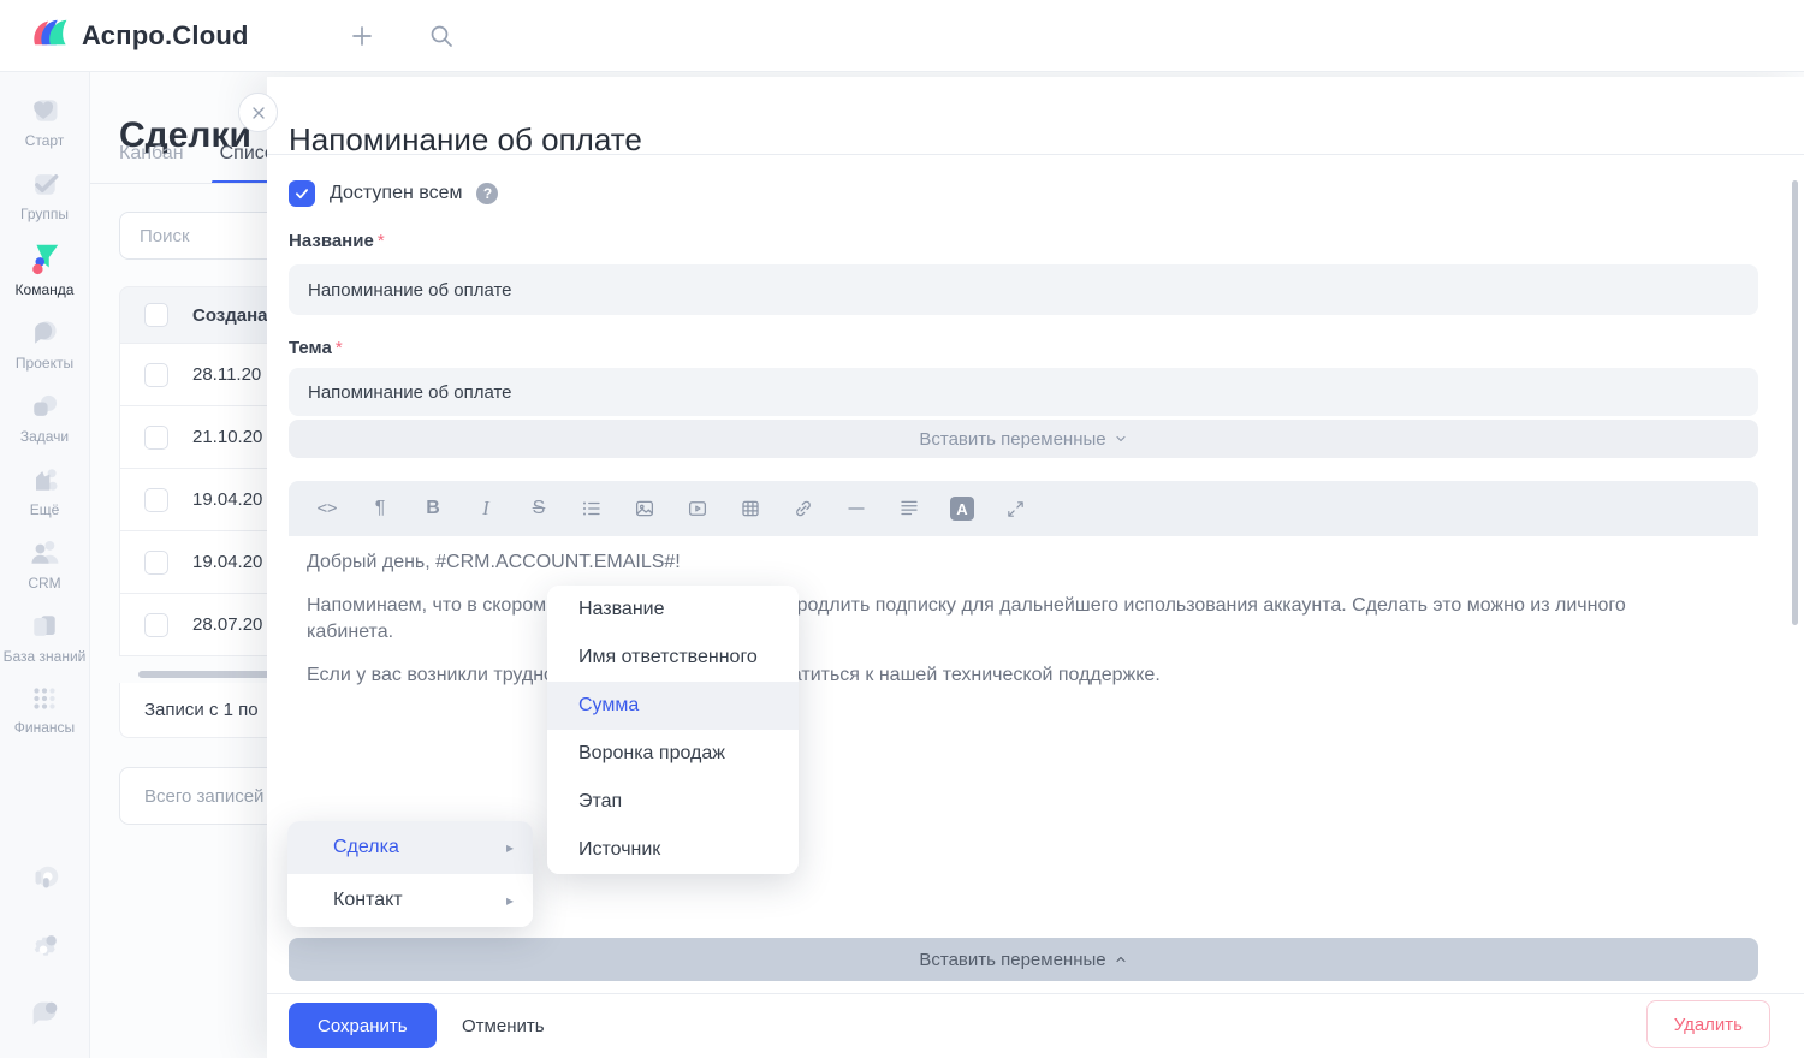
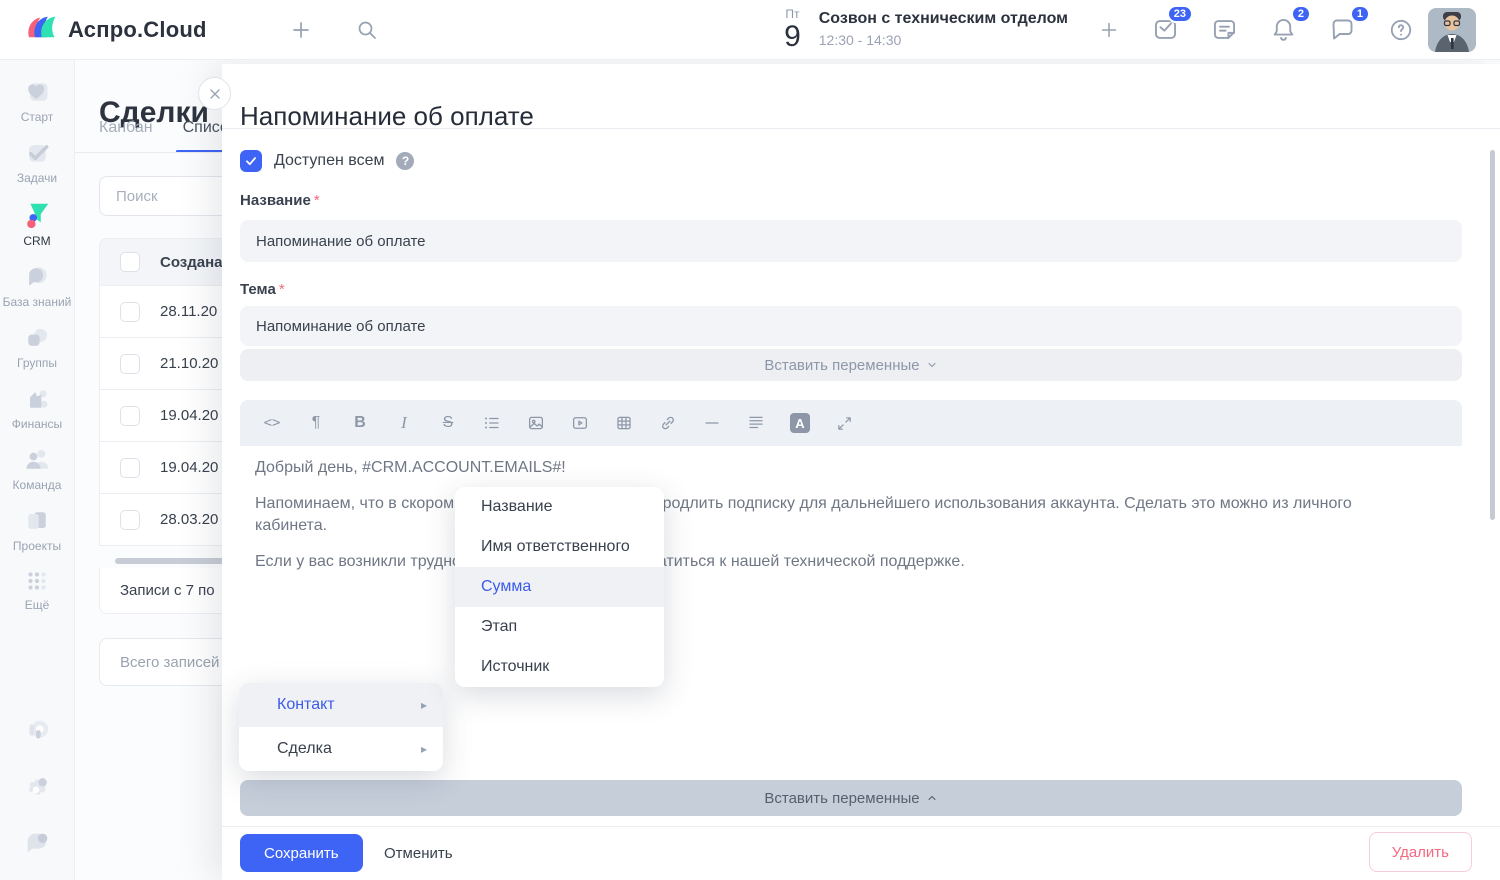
  Аспро.Cloud
+ Пт
+ 9
+ Созвон с техническим отделом
+ 12:30 - 14:30
+ 23
+ 2
+ 1
  Старт
- Группы
+ Задачи
- Команда
+ CRM
- Проекты
+ База знаний
- Задачи
+ Группы
- Ещё
+ Финансы
- CRM
+ Команда
- База знаний
+ Проекты
- Финансы
+ Ещё
  Сделки
  Канбан
  Поиск
  Создана
  28.11.20
  21.10.20
  19.04.20
  19.04.20
- 28.07.20
+ 28.03.20
- Записи с 1 по
+ Записи с 7 по
  Всего записей
  Напоминание об оплате
  Доступен всем
  ?
  Название *
  Напоминание об оплате
  Тема *
  Напоминание об оплате
  Вставить переменные
  <>
  ¶
  B
  I
  S
  A
  Добрый день, #CRM.ACCOUNT.EMAILS#!
  Напоминаем, что в скоромродлить подписку для дальнейшего использования аккаунта. Сделать это можно из личного кабинета.
  Если у вас возникли труднтиться к нашей технической поддержке.
  Вставить переменные
  Сохранить
  Отменить
  Удалить
- Сделка
+ Контакт
  ▸
- Контакт
+ Сделка
  ▸
  Название
  Имя ответственного
  Сумма
- Воронка продаж
  Этап
  Источник
